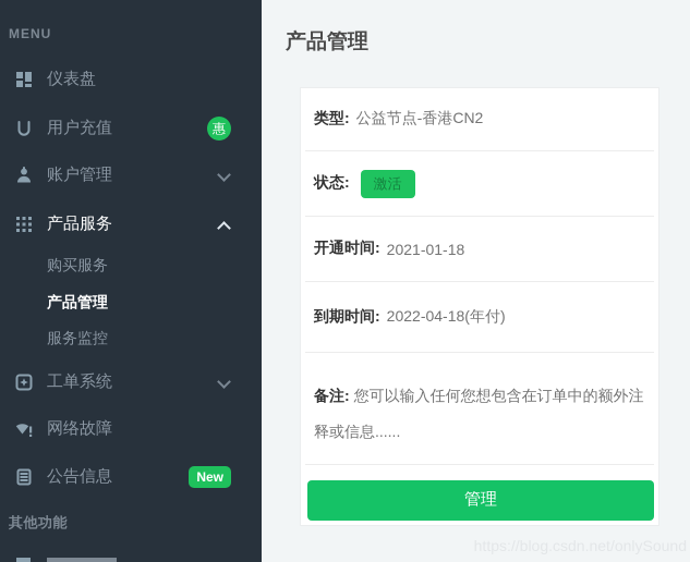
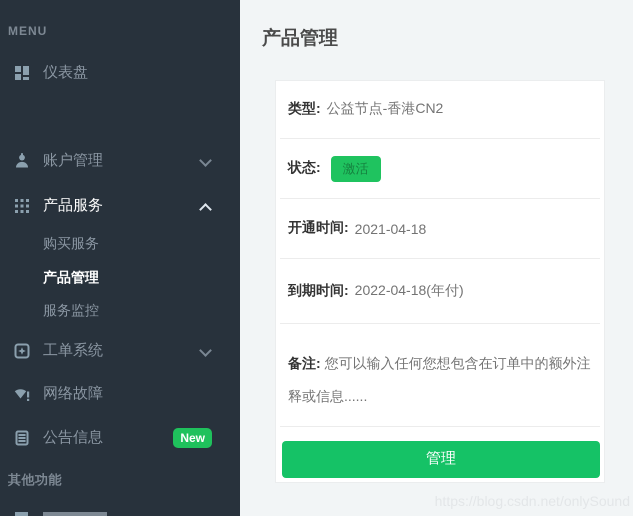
  MENU
  仪表盘
- 用户充值
- 惠
  账户管理
  产品服务
  购买服务
  产品管理
  服务监控
  工单系统
  网络故障
  公告信息
  New
  其他功能
  产品管理
  类型:
  公益节点-香港CN2
  状态:
  激活
  开通时间:
- 2021-01-18
+ 2021-04-18
  到期时间:
  2022-04-18(年付)
  备注: 您可以输入任何您想包含在订单中的额外注释或信息......
  管理
